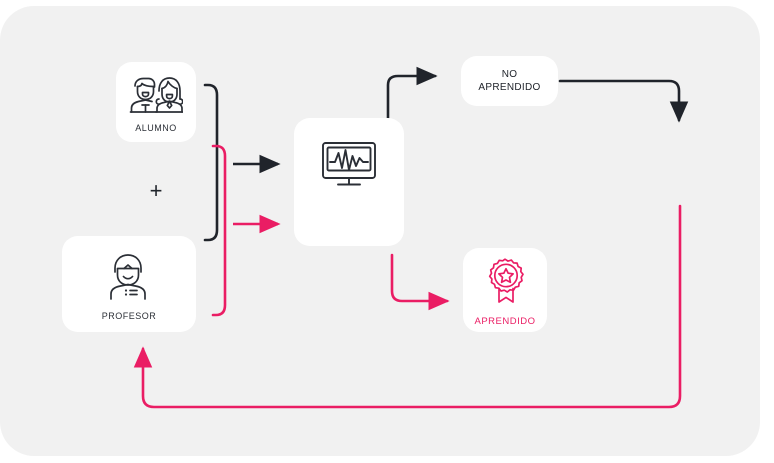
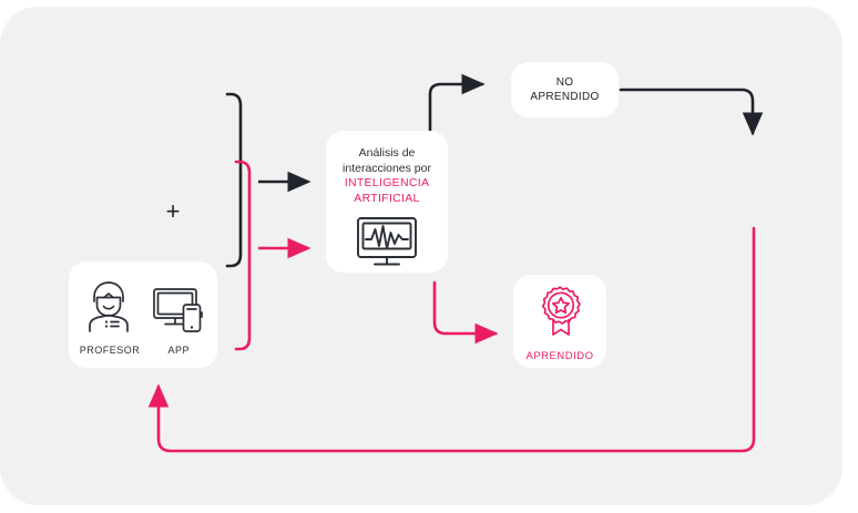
- ALUMNO
  +
  PROFESOR
+ APP
+ Análisis de
+ interacciones por
+ INTELIGENCIA
+ ARTIFICIAL
  NO
  APRENDIDO
  APRENDIDO
